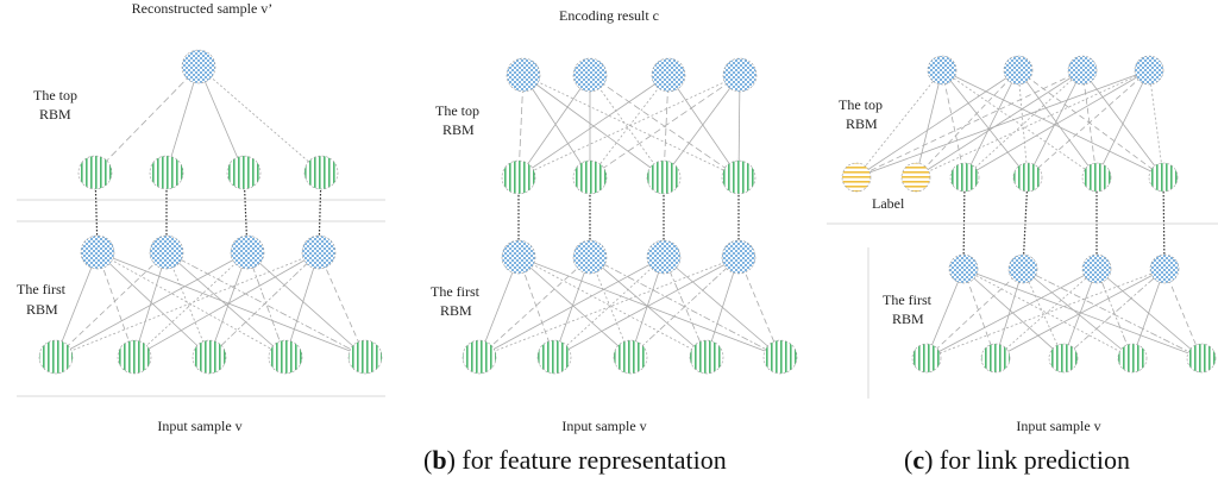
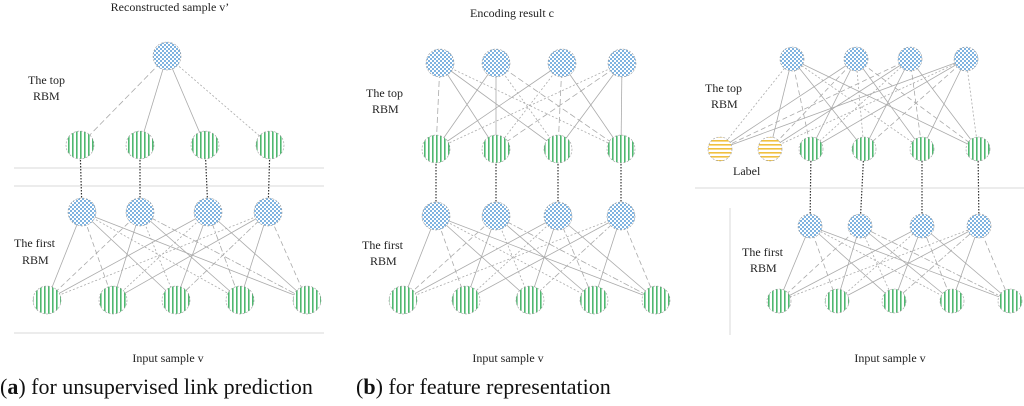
  Reconstructed sample v’
  The top
  RBM
  The first
  RBM
  Input sample v
+ (a) for unsupervised link prediction
  Encoding result c
  The top
  RBM
  The first
  RBM
  Input sample v
  (b) for feature representation
  The top
  RBM
  Label
  The first
  RBM
  Input sample v
- (c) for link prediction
